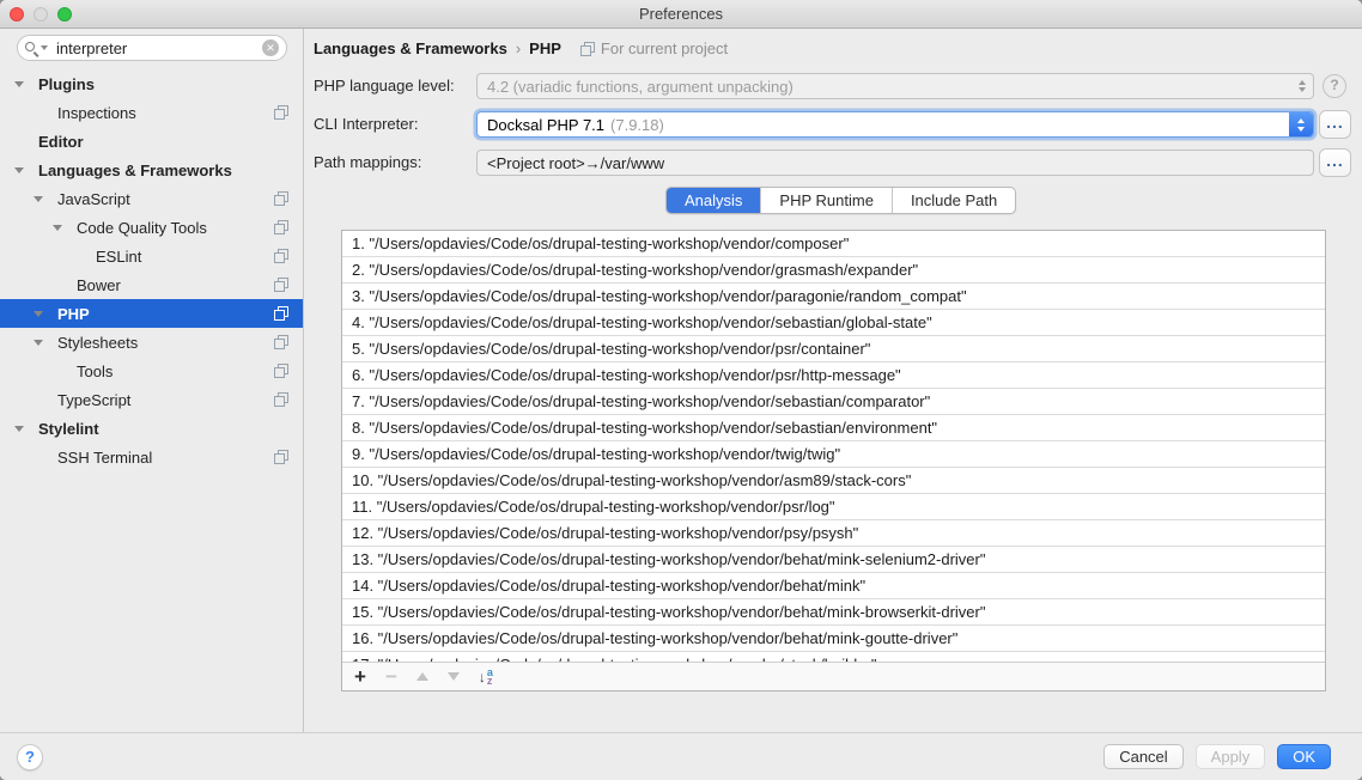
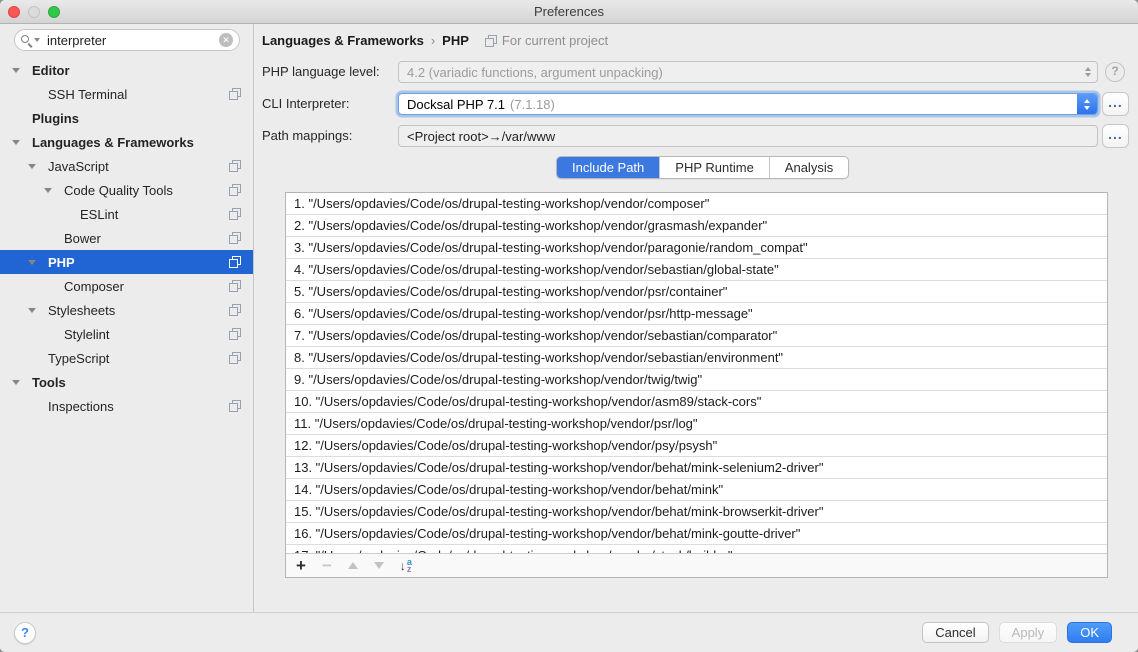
  Preferences
  interpreter
  ✕
- Plugins
+ Editor
- Inspections
+ SSH Terminal
- Editor
+ Plugins
  Languages & Frameworks
  JavaScript
  Code Quality Tools
  ESLint
  Bower
  PHP
+ Composer
  Stylesheets
- Tools
+ Stylelint
  TypeScript
- Stylelint
+ Tools
- SSH Terminal
+ Inspections
  Languages & Frameworks
  ›
  PHP
  For current project
  PHP language level:
  4.2 (variadic functions, argument unpacking)
  ?
  CLI Interpreter:
  Docksal PHP 7.1
- (7.9.18)
+ (7.1.18)
  ...
  Path mappings:
  <Project root>→/var/www
  ...
- Analysis
+ Include Path
  PHP Runtime
- Include Path
+ Analysis
  1. "/Users/opdavies/Code/os/drupal-testing-workshop/vendor/composer"
  2. "/Users/opdavies/Code/os/drupal-testing-workshop/vendor/grasmash/expander"
  3. "/Users/opdavies/Code/os/drupal-testing-workshop/vendor/paragonie/random_compat"
  4. "/Users/opdavies/Code/os/drupal-testing-workshop/vendor/sebastian/global-state"
  5. "/Users/opdavies/Code/os/drupal-testing-workshop/vendor/psr/container"
  6. "/Users/opdavies/Code/os/drupal-testing-workshop/vendor/psr/http-message"
  7. "/Users/opdavies/Code/os/drupal-testing-workshop/vendor/sebastian/comparator"
  8. "/Users/opdavies/Code/os/drupal-testing-workshop/vendor/sebastian/environment"
  9. "/Users/opdavies/Code/os/drupal-testing-workshop/vendor/twig/twig"
  10. "/Users/opdavies/Code/os/drupal-testing-workshop/vendor/asm89/stack-cors"
  11. "/Users/opdavies/Code/os/drupal-testing-workshop/vendor/psr/log"
  12. "/Users/opdavies/Code/os/drupal-testing-workshop/vendor/psy/psysh"
  13. "/Users/opdavies/Code/os/drupal-testing-workshop/vendor/behat/mink-selenium2-driver"
  14. "/Users/opdavies/Code/os/drupal-testing-workshop/vendor/behat/mink"
  15. "/Users/opdavies/Code/os/drupal-testing-workshop/vendor/behat/mink-browserkit-driver"
  16. "/Users/opdavies/Code/os/drupal-testing-workshop/vendor/behat/mink-goutte-driver"
  +
  −
  ↓
  a
  z
  ?
  Cancel
  Apply
  OK
